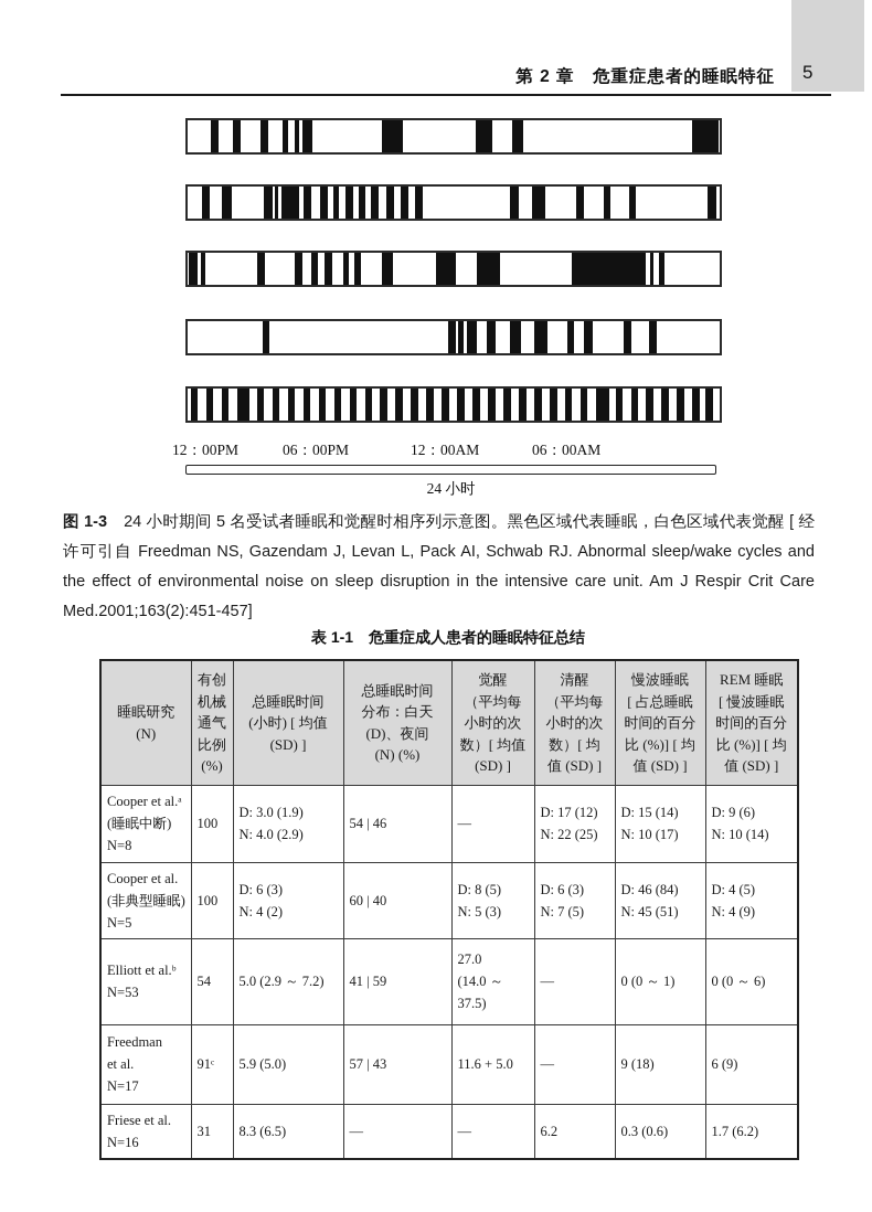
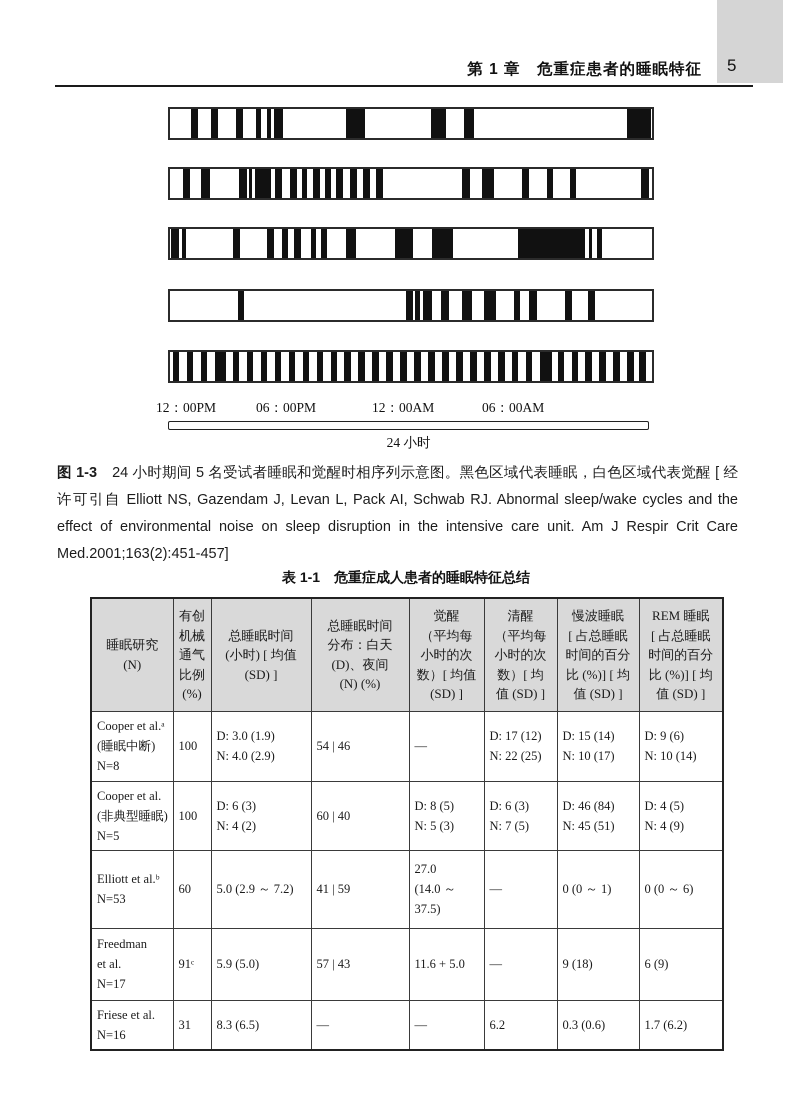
- 第 2 章 危重症患者的睡眠特征
+ 第 1 章 危重症患者的睡眠特征
  5
  12：00PM
  06：00PM
  12：00AM
  06：00AM
  24 小时
- 图 1-3 24 小时期间 5 名受试者睡眠和觉醒时相序列示意图。黑色区域代表睡眠，白色区域代表觉醒 [ 经许可引自 Freedman NS, Gazendam J, Levan L, Pack AI, Schwab RJ. Abnormal sleep/wake cycles and the effect of environmental noise on sleep disruption in the intensive care unit. Am J Respir Crit Care Med.2001;163(2):451-457]
+ 图 1-3 24 小时期间 5 名受试者睡眠和觉醒时相序列示意图。黑色区域代表睡眠，白色区域代表觉醒 [ 经许可引自 Elliott NS, Gazendam J, Levan L, Pack AI, Schwab RJ. Abnormal sleep/wake cycles and the effect of environmental noise on sleep disruption in the intensive care unit. Am J Respir Crit Care Med.2001;163(2):451-457]
  表 1-1 危重症成人患者的睡眠特征总结
- 睡眠研究 (N)	有创 机械 通气 比例 (%)	总睡眠时间 (小时) [ 均值 (SD) ]	总睡眠时间 分布：白天 (D)、夜间 (N) (%)	觉醒 （平均每 小时的次 数）[ 均值 (SD) ]	清醒 （平均每 小时的次 数）[ 均 值 (SD) ]	慢波睡眠 [ 占总睡眠 时间的百分 比 (%)] [ 均 值 (SD) ]	REM 睡眠 [ 慢波睡眠 时间的百分 比 (%)] [ 均 值 (SD) ]
+ 睡眠研究 (N)	有创 机械 通气 比例 (%)	总睡眠时间 (小时) [ 均值 (SD) ]	总睡眠时间 分布：白天 (D)、夜间 (N) (%)	觉醒 （平均每 小时的次 数）[ 均值 (SD) ]	清醒 （平均每 小时的次 数）[ 均 值 (SD) ]	慢波睡眠 [ 占总睡眠 时间的百分 比 (%)] [ 均 值 (SD) ]	REM 睡眠 [ 占总睡眠 时间的百分 比 (%)] [ 均 值 (SD) ]
  Cooper et al.ᵃ (睡眠中断) N=8	100	D: 3.0 (1.9) N: 4.0 (2.9)	54 | 46	—	D: 17 (12) N: 22 (25)	D: 15 (14) N: 10 (17)	D: 9 (6) N: 10 (14)
  Cooper et al. (非典型睡眠) N=5	100	D: 6 (3) N: 4 (2)	60 | 40	D: 8 (5) N: 5 (3)	D: 6 (3) N: 7 (5)	D: 46 (84) N: 45 (51)	D: 4 (5) N: 4 (9)
- Elliott et al.ᵇ N=53	54	5.0 (2.9 ～ 7.2)	41 | 59	27.0 (14.0 ～ 37.5)	—	0 (0 ～ 1)	0 (0 ～ 6)
+ Elliott et al.ᵇ N=53	60	5.0 (2.9 ～ 7.2)	41 | 59	27.0 (14.0 ～ 37.5)	—	0 (0 ～ 1)	0 (0 ～ 6)
  Freedman et al. N=17	91ᶜ	5.9 (5.0)	57 | 43	11.6 + 5.0	—	9 (18)	6 (9)
  Friese et al. N=16	31	8.3 (6.5)	—	—	6.2	0.3 (0.6)	1.7 (6.2)
